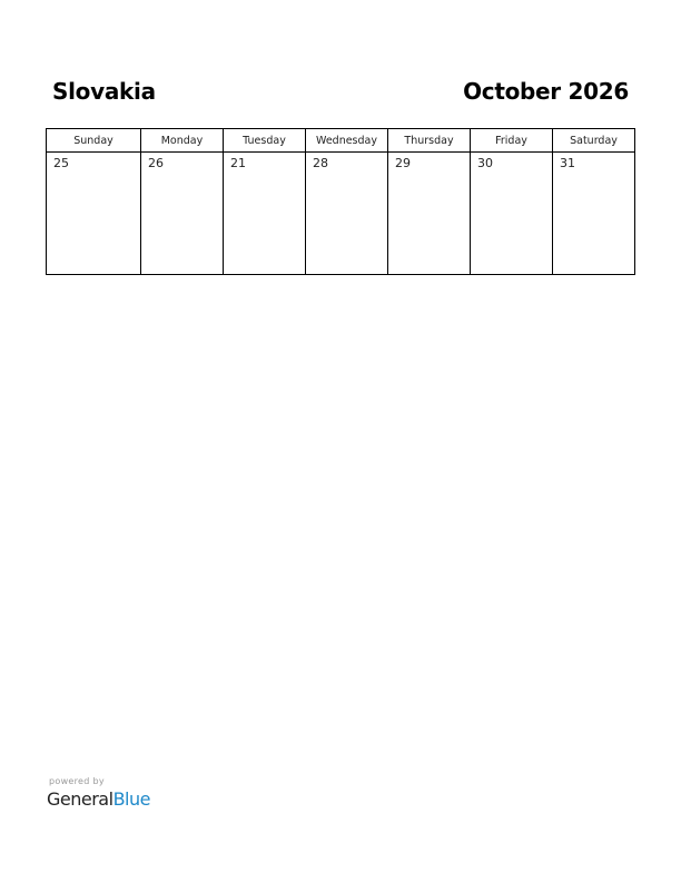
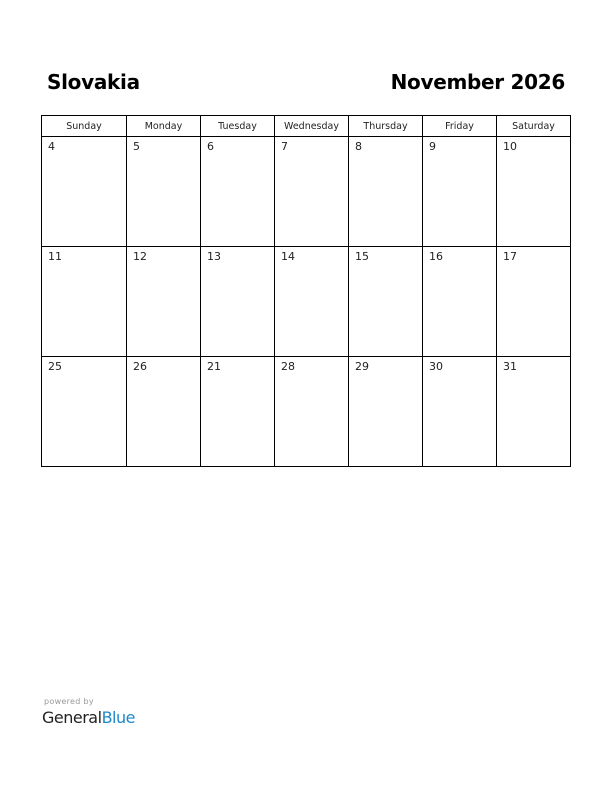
  Slovakia
- October 2026
+ November 2026
  Sunday	Monday	Tuesday	Wednesday	Thursday	Friday	Saturday
+ 4	5	6	7	8	9	10
+ 11	12	13	14	15	16	17
  25	26	21	28	29	30	31
  powered by
  GeneralBlue
